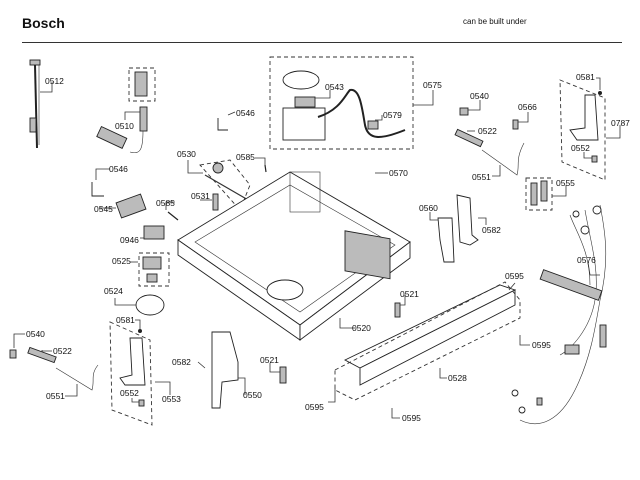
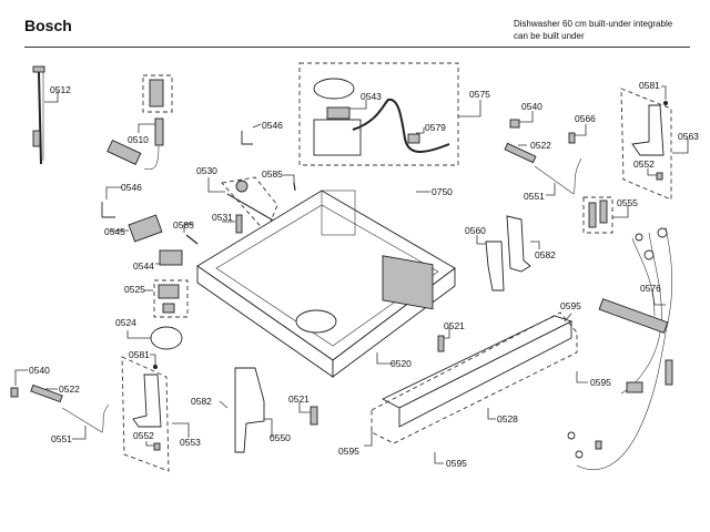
  Bosch
+ Dishwasher 60 cm built-under integrable
  can be built under
  0512
  0510
  0546
  0545
  0585
- 0946
+ 0544
  0525
  0524
  0530
  0531
  0585
  0543
  0579
  0575
  0546
- 0570
+ 0750
  0521
  0521
  0520
  0550
  0582
  0581
  0552
  0553
  0540
  0522
  0551
  0540
  0566
  0522
  0551
  0581
  0552
- 0787
+ 0563
  0555
  0560
  0582
  0528
  0595
  0595
  0595
  0595
  0576
